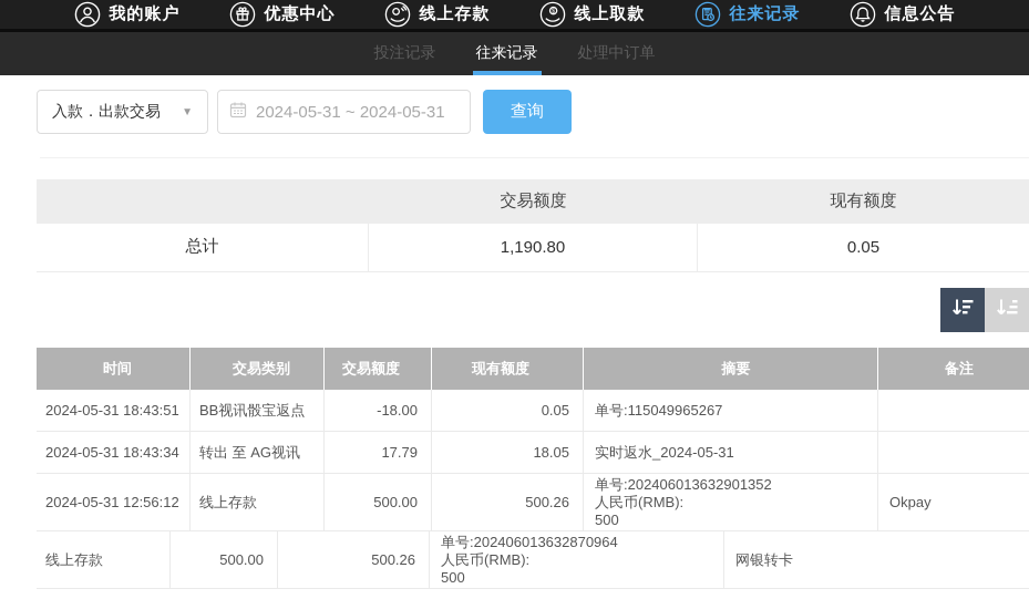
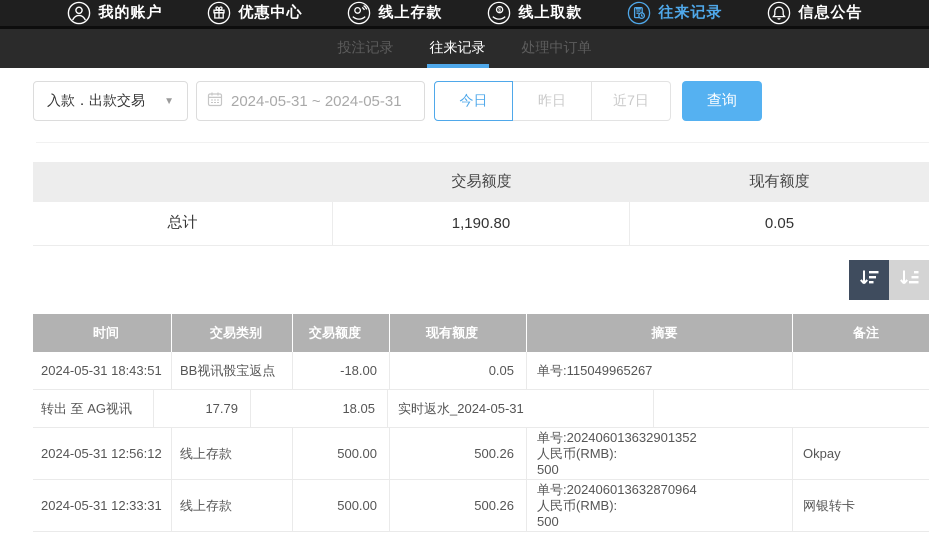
  我的账户
  优惠中心
  线上存款
  线上取款
  往来记录
  信息公告
  投注记录
  往来记录
  处理中订单
  入款．出款交易
  ▼
  2024-05-31 ~ 2024-05-31
+ 今日
+ 昨日
+ 近7日
  查询
  交易额度
  现有额度
  总计
  1,190.80
  0.05
  时间
  交易类别
  交易额度
  现有额度
  摘要
  备注
  2024-05-31 18:43:51
  BB视讯骰宝返点
  -18.00
  0.05
  单号:115049965267
- 2024-05-31 18:43:34
  转出 至 AG视讯
  17.79
  18.05
  实时返水_2024-05-31
  2024-05-31 12:56:12
  线上存款
  500.00
  500.26
  单号:202406013632901352
  人民币(RMB):
  500
  Okpay
+ 2024-05-31 12:33:31
  线上存款
  500.00
  500.26
  单号:202406013632870964
  人民币(RMB):
  500
  网银转卡
